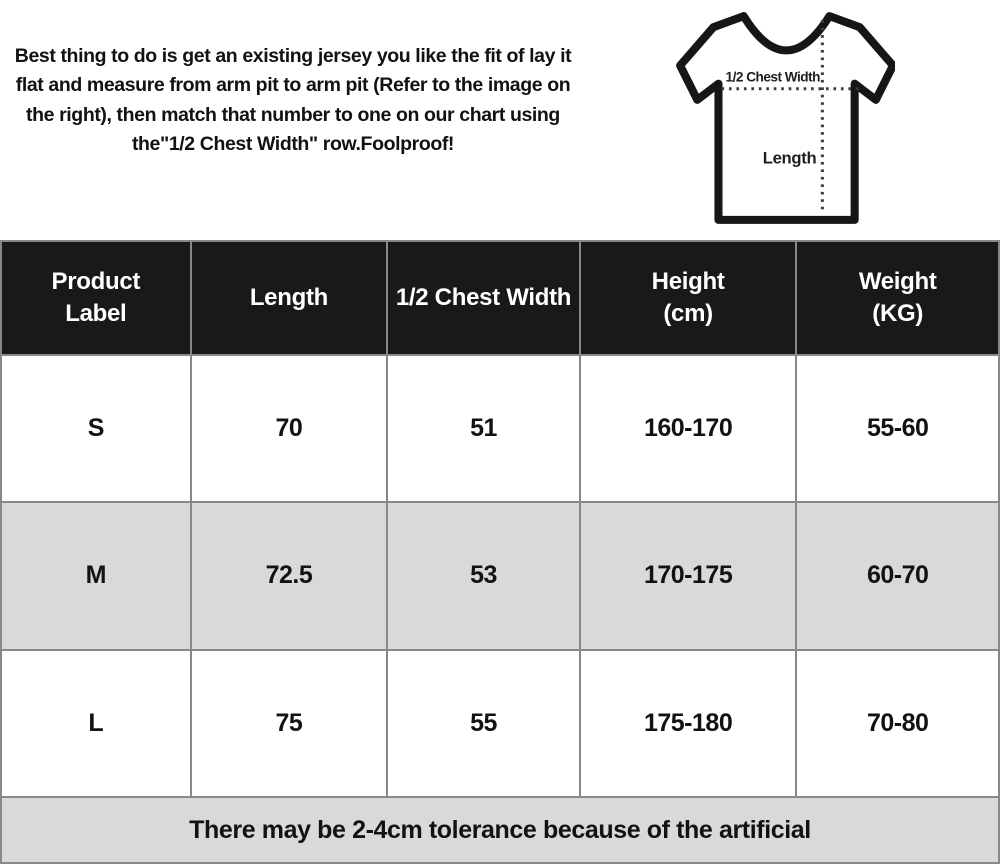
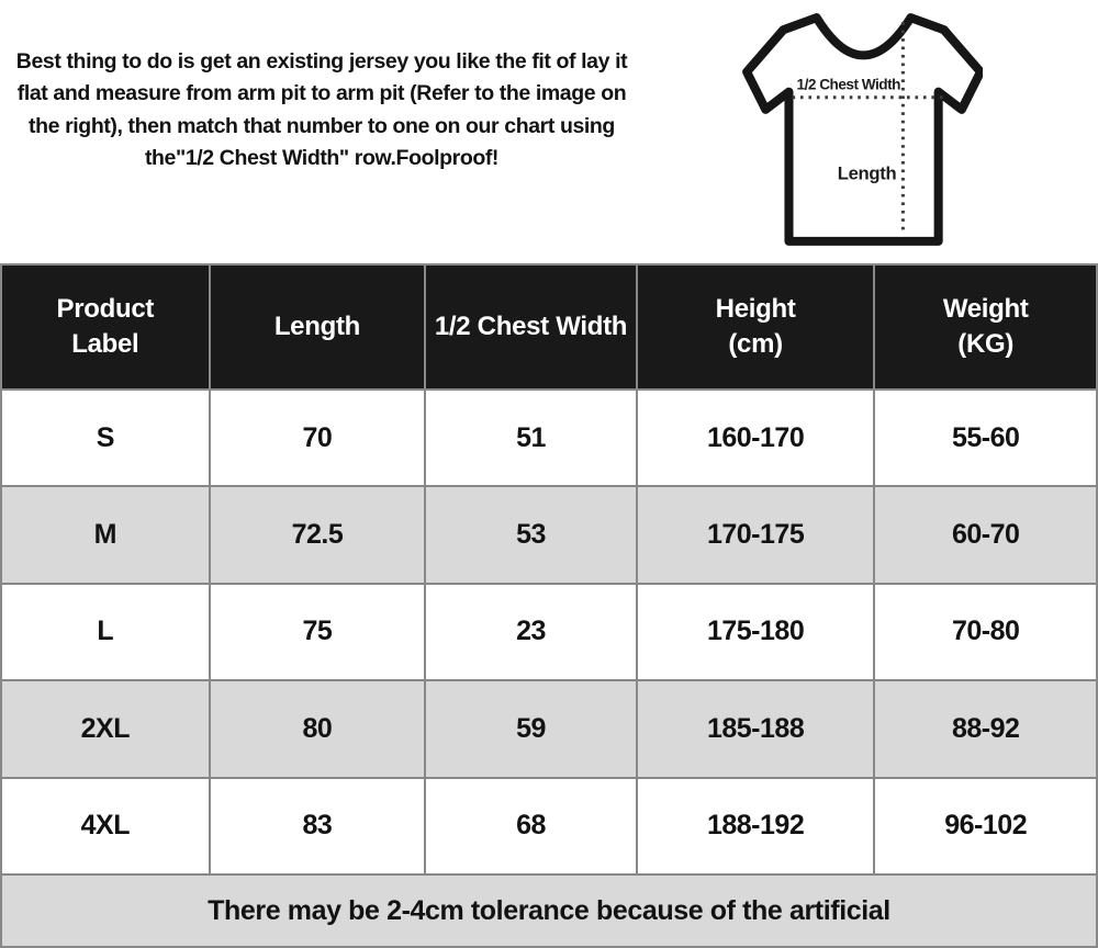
  Best thing to do is get an existing jersey you like the fit of lay it flat and measure from arm pit to arm pit (Refer to the image on the right), then match that number to one on our chart using the"1/2 Chest Width" row.Foolproof!
  1/2 Chest Width
  Length
  Product Label	Length	1/2 Chest Width	Height (cm)	Weight (KG)
  S	70	51	160-170	55-60
  M	72.5	53	170-175	60-70
- L	75	55	175-180	70-80
+ L	75	23	175-180	70-80
+ 2XL	80	59	185-188	88-92
+ 4XL	83	68	188-192	96-102
  There may be 2-4cm tolerance because of the artificial
